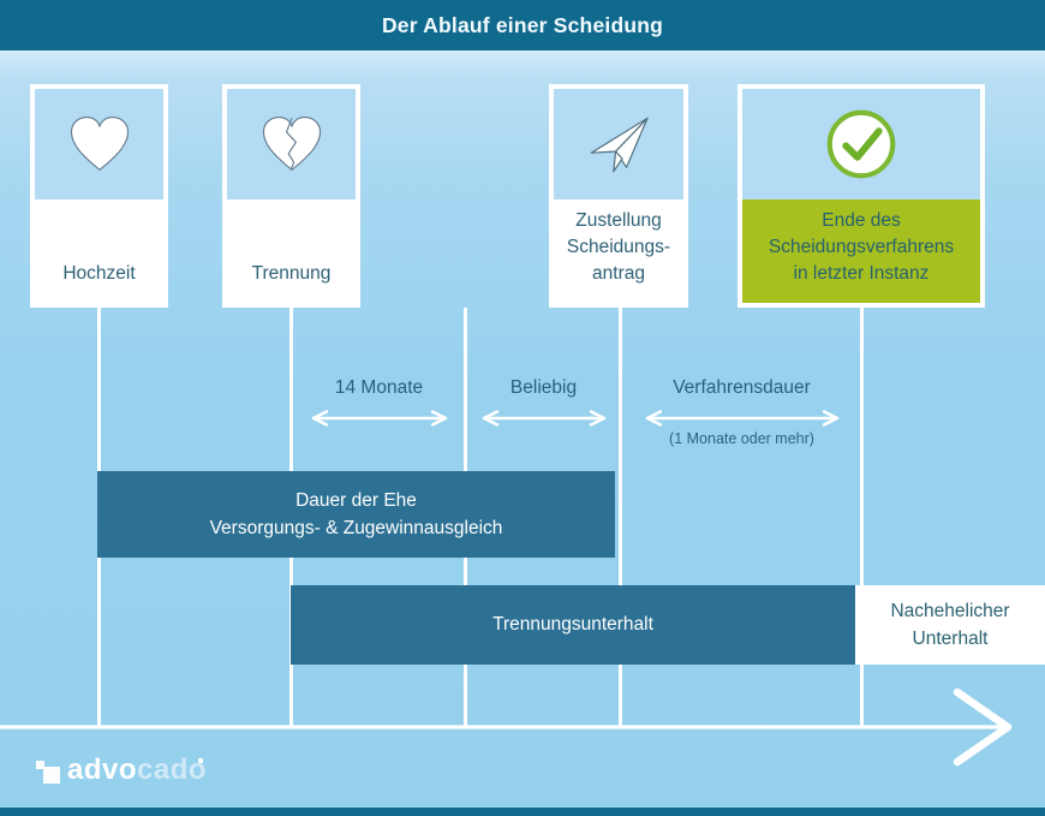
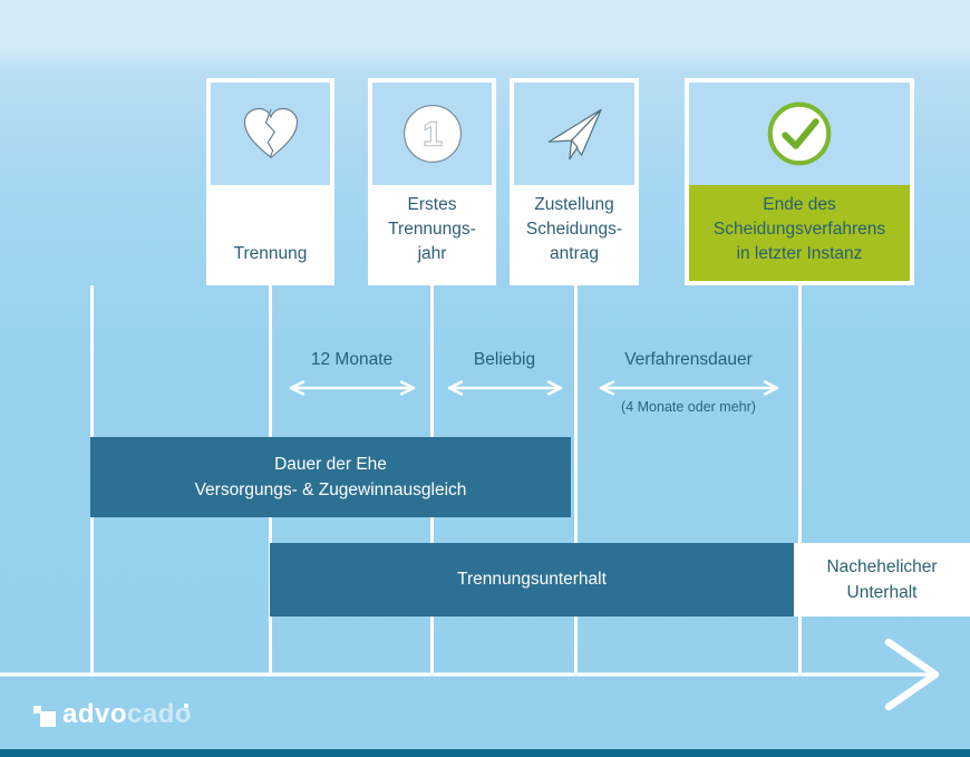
- Der Ablauf einer Scheidung
- Hochzeit
  Trennung
+ 1
+ Erstes
+ Trennungs-
+ jahr
  Zustellung
  Scheidungs-
  antrag
  Ende des
  Scheidungsverfahrens
  in letzter Instanz
- 14 Monate
+ 12 Monate
  Beliebig
  Verfahrensdauer
- (1 Monate oder mehr)
+ (4 Monate oder mehr)
  Dauer der Ehe
  Versorgungs- & Zugewinnausgleich
  Trennungsunterhalt
  Nachehelicher
  Unterhalt
  advocado
